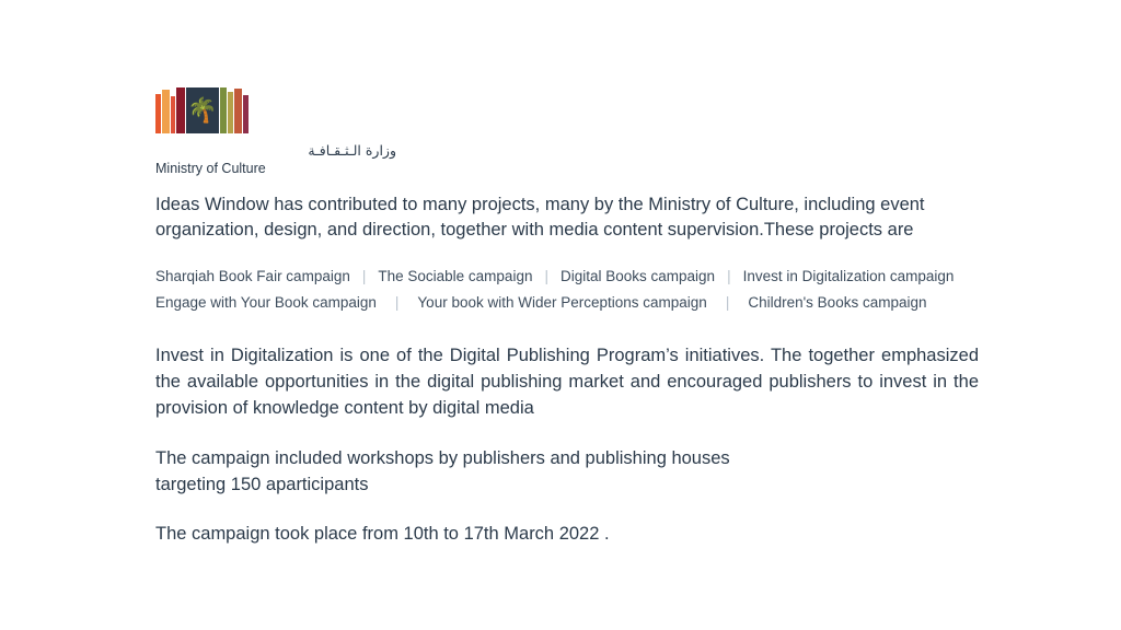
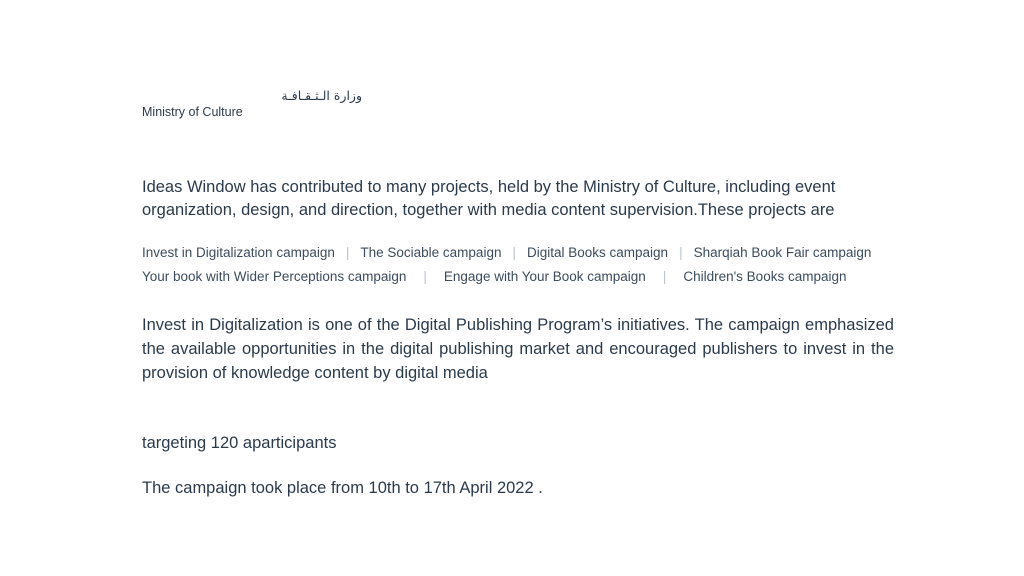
- 🌴
  وزارة الـثـقـافـة
  Ministry of Culture
- Ideas Window has contributed to many projects, many by the Ministry of Culture, including event organization, design, and direction, together with media content supervision.These projects are
+ Ideas Window has contributed to many projects, held by the Ministry of Culture, including event organization, design, and direction, together with media content supervision.These projects are
- Sharqiah Book Fair campaign
+ Invest in Digitalization campaign
  |
  The Sociable campaign
  |
  Digital Books campaign
  |
- Invest in Digitalization campaign
+ Sharqiah Book Fair campaign
- Engage with Your Book campaign
+ Your book with Wider Perceptions campaign
  |
- Your book with Wider Perceptions campaign
+ Engage with Your Book campaign
  |
  Children's Books campaign
- Invest in Digitalization is one of the Digital Publishing Program’s initiatives. The together emphasized the available opportunities in the digital publishing market and encouraged publishers to invest in the provision of knowledge content by digital media
+ Invest in Digitalization is one of the Digital Publishing Program’s initiatives. The campaign emphasized the available opportunities in the digital publishing market and encouraged publishers to invest in the provision of knowledge content by digital media
- The campaign included workshops by publishers and publishing houses
- targeting 150 aparticipants
+ targeting 120 aparticipants
- The campaign took place from 10th to 17th March 2022 .
+ The campaign took place from 10th to 17th April 2022 .
